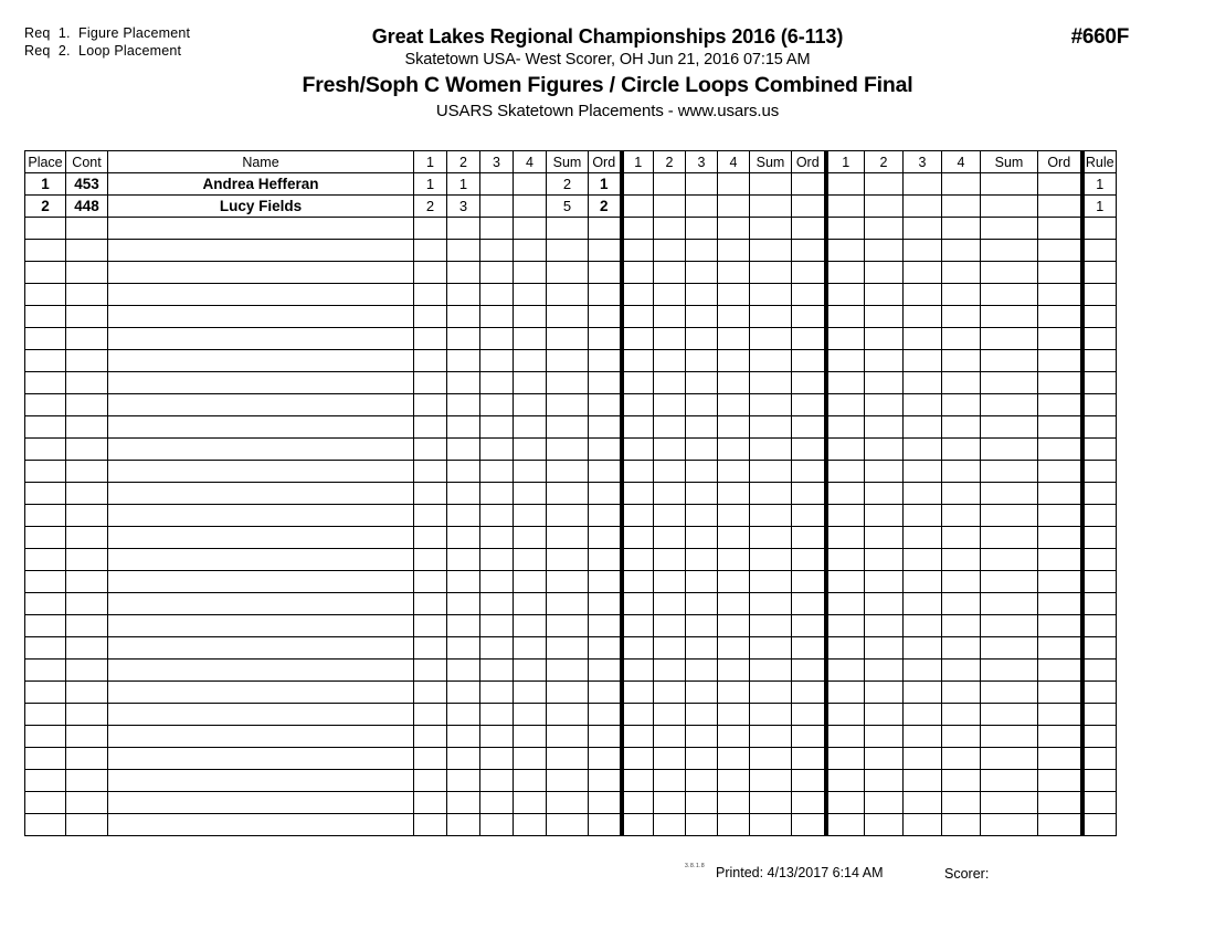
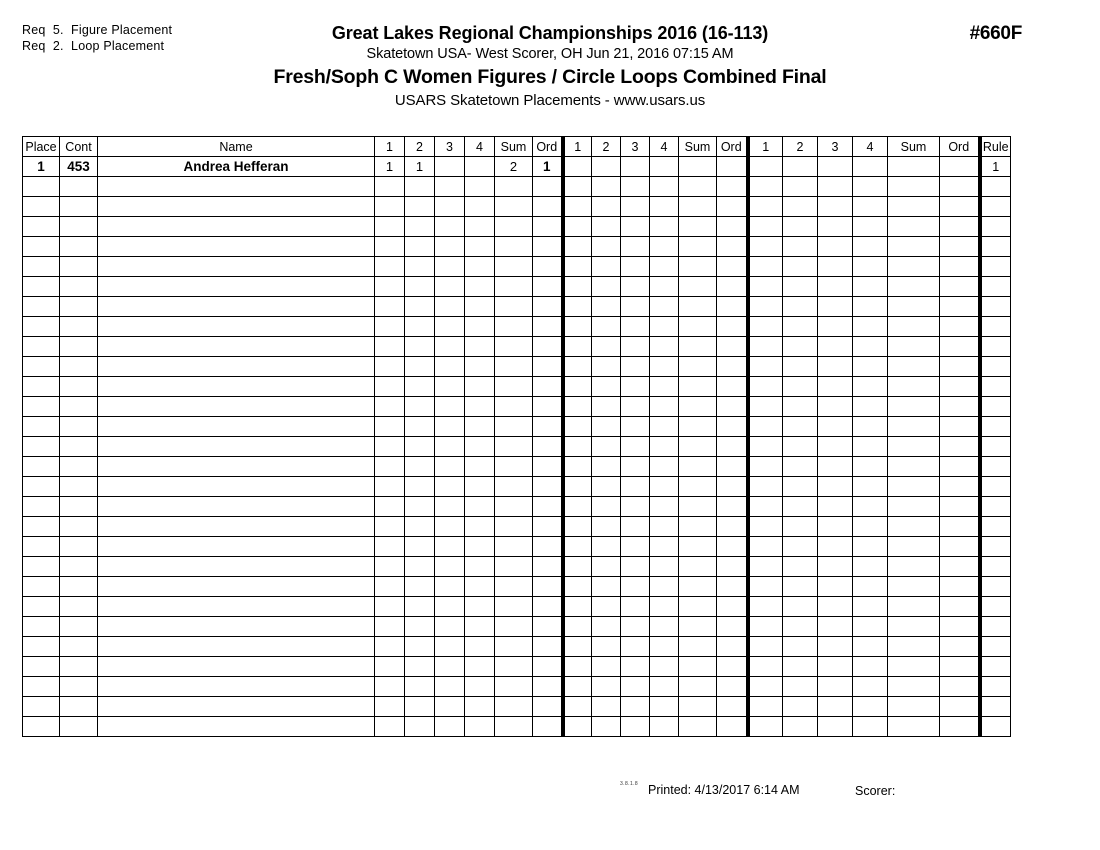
- Req 1. Figure Placement
+ Req 5. Figure Placement
  Req 2. Loop Placement
- Great Lakes Regional Championships 2016 (6-113)
+ Great Lakes Regional Championships 2016 (16-113)
  Skatetown USA- West Scorer, OH Jun 21, 2016 07:15 AM
  Fresh/Soph C Women Figures / Circle Loops Combined Final
  USARS Skatetown Placements - www.usars.us
  #660F
  Place	Cont	Name	1	2	3	4	Sum	Ord	1	2	3	4	Sum	Ord	1	2	3	4	Sum	Ord	Rule
  1	453	Andrea Hefferan	1	1			2	1													1
- 2	448	Lucy Fields	2	3			5	2													1
  Printed: 4/13/2017 6:14 AM
  Scorer:
